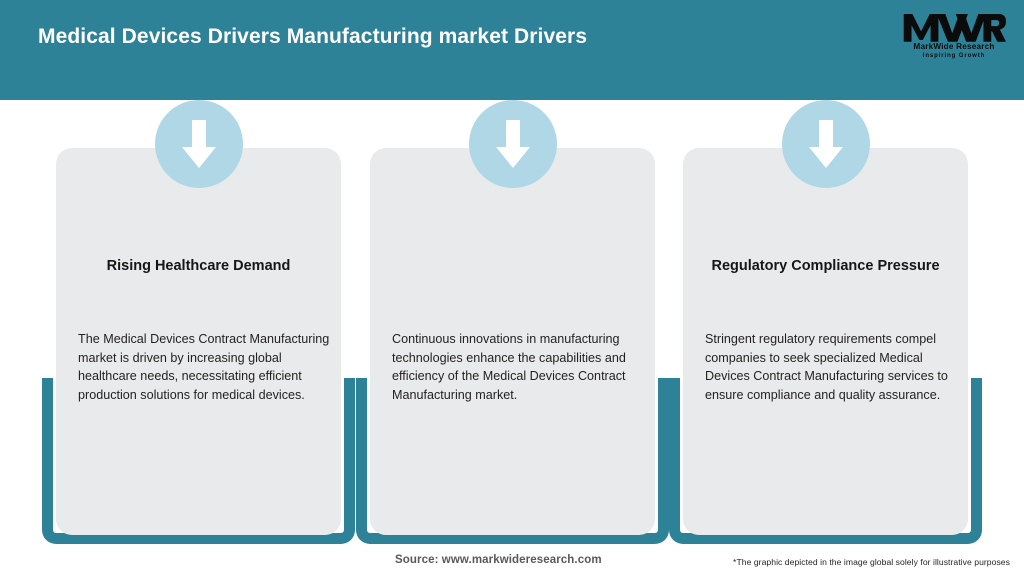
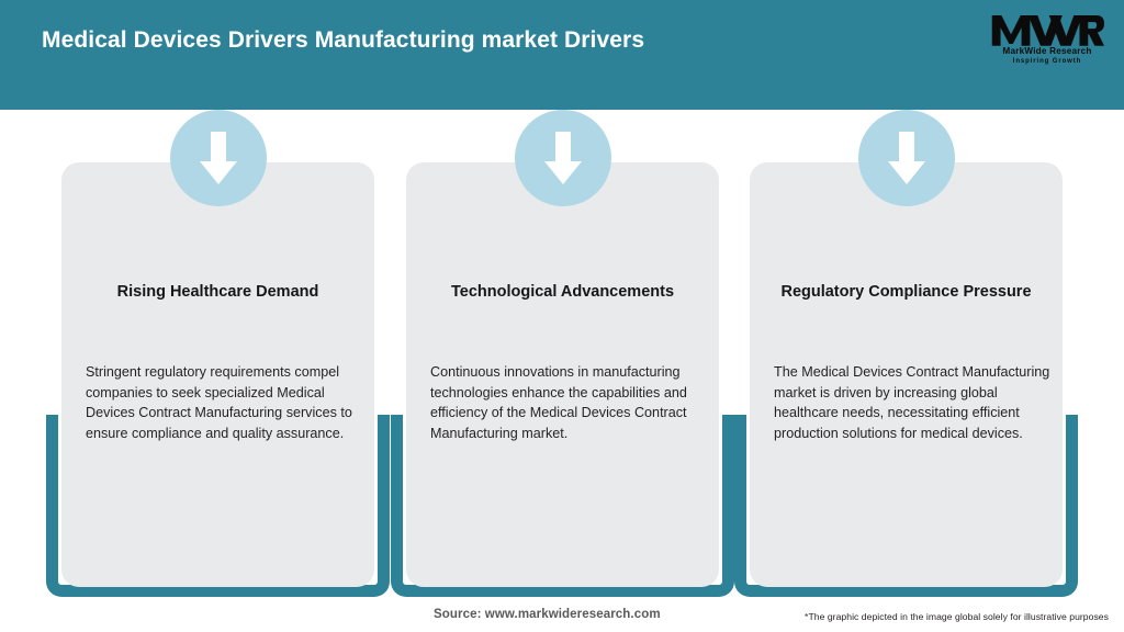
  Medical Devices Drivers Manufacturing market Drivers
  MarkWide Research
  Rising Healthcare Demand
- The Medical Devices Contract Manufacturing market is driven by increasing global healthcare needs, necessitating efficient production solutions for medical devices.
+ Stringent regulatory requirements compel companies to seek specialized Medical Devices Contract Manufacturing services to ensure compliance and quality assurance.
+ Technological Advancements
  Continuous innovations in manufacturing technologies enhance the capabilities and efficiency of the Medical Devices Contract Manufacturing market.
  Regulatory Compliance Pressure
- Stringent regulatory requirements compel companies to seek specialized Medical Devices Contract Manufacturing services to ensure compliance and quality assurance.
+ The Medical Devices Contract Manufacturing market is driven by increasing global healthcare needs, necessitating efficient production solutions for medical devices.
  Source: www.markwideresearch.com
  *The graphic depicted in the image global solely for illustrative purposes
